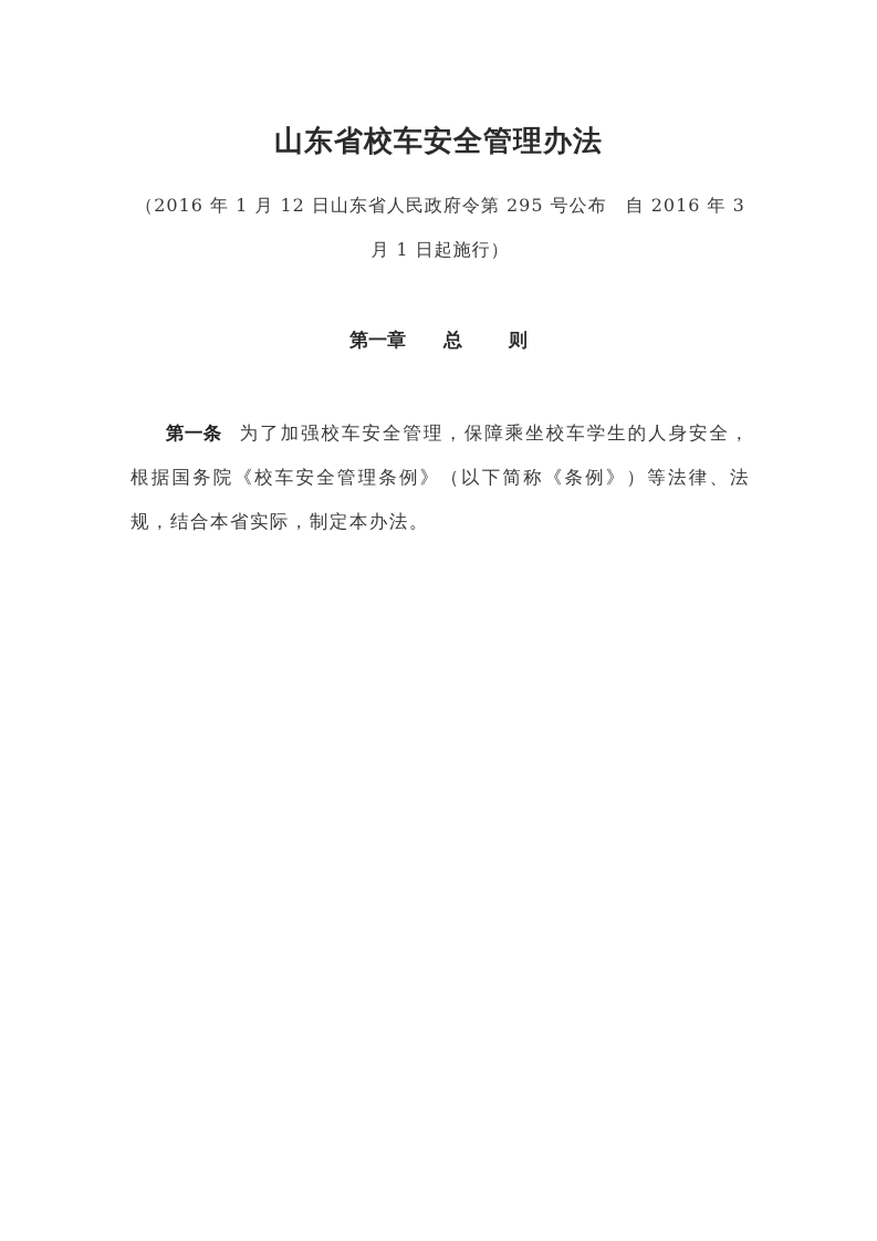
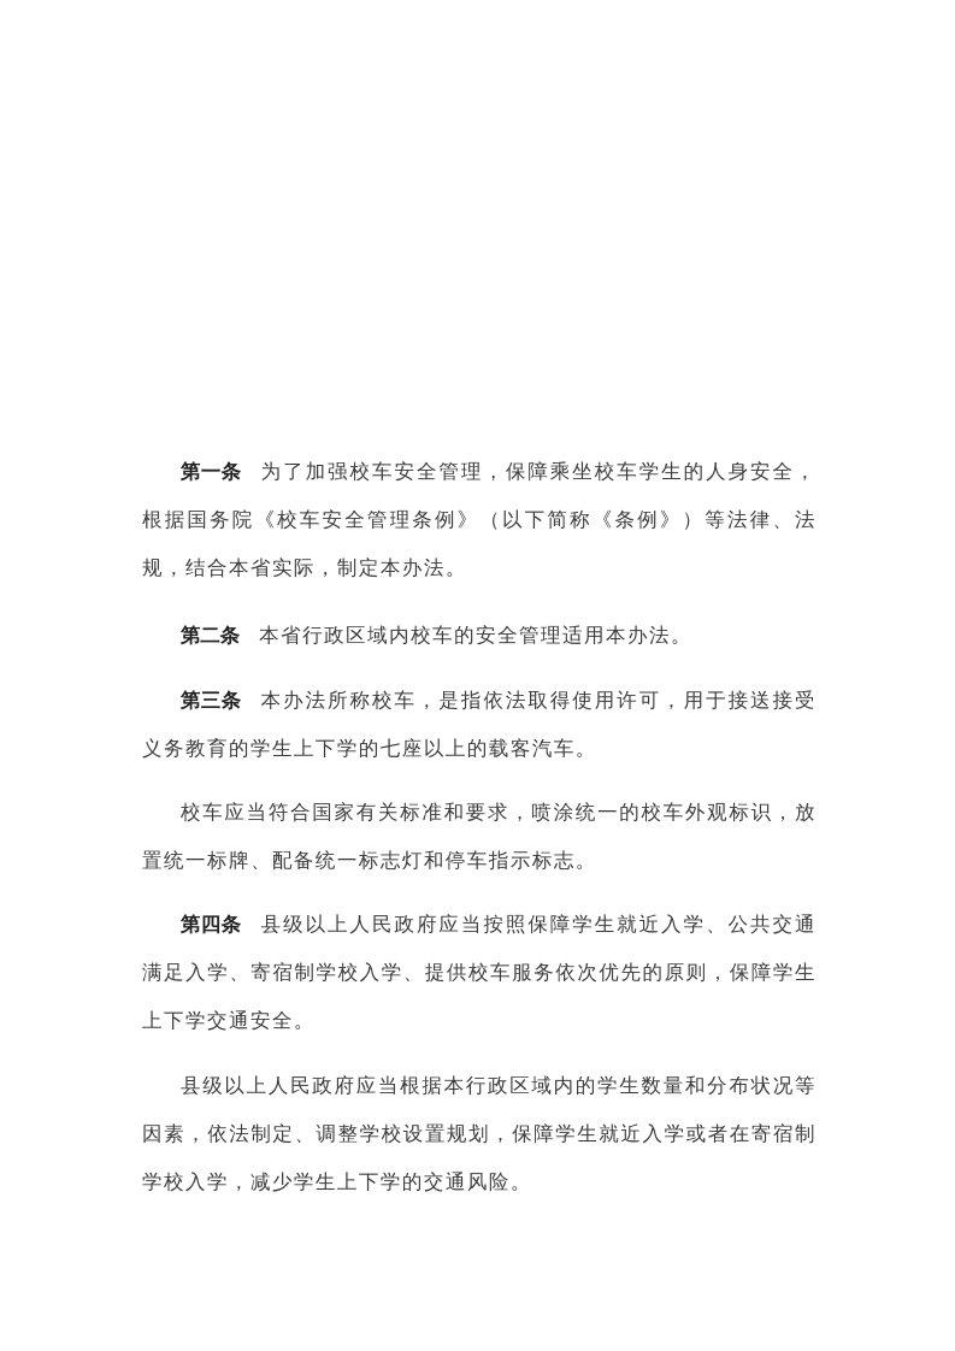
- 山东省校车安全管理办法
- （2016 年 1 月 12 日山东省人民政府令第 295 号公布 自 2016 年 3 月 1 日起施行）
- 第一章 总 则
  第一条 为了加强校车安全管理，保障乘坐校车学生的人身安全，根据国务院《校车安全管理条例》（以下简称《条例》）等法律、法规，结合本省实际，制定本办法。
+ 第二条 本省行政区域内校车的安全管理适用本办法。
+ 第三条 本办法所称校车，是指依法取得使用许可，用于接送接受义务教育的学生上下学的七座以上的载客汽车。
+ 校车应当符合国家有关标准和要求，喷涂统一的校车外观标识，放置统一标牌、配备统一标志灯和停车指示标志。
+ 第四条 县级以上人民政府应当按照保障学生就近入学、公共交通满足入学、寄宿制学校入学、提供校车服务依次优先的原则，保障学生上下学交通安全。
+ 县级以上人民政府应当根据本行政区域内的学生数量和分布状况等因素，依法制定、调整学校设置规划，保障学生就近入学或者在寄宿制学校入学，减少学生上下学的交通风险。
